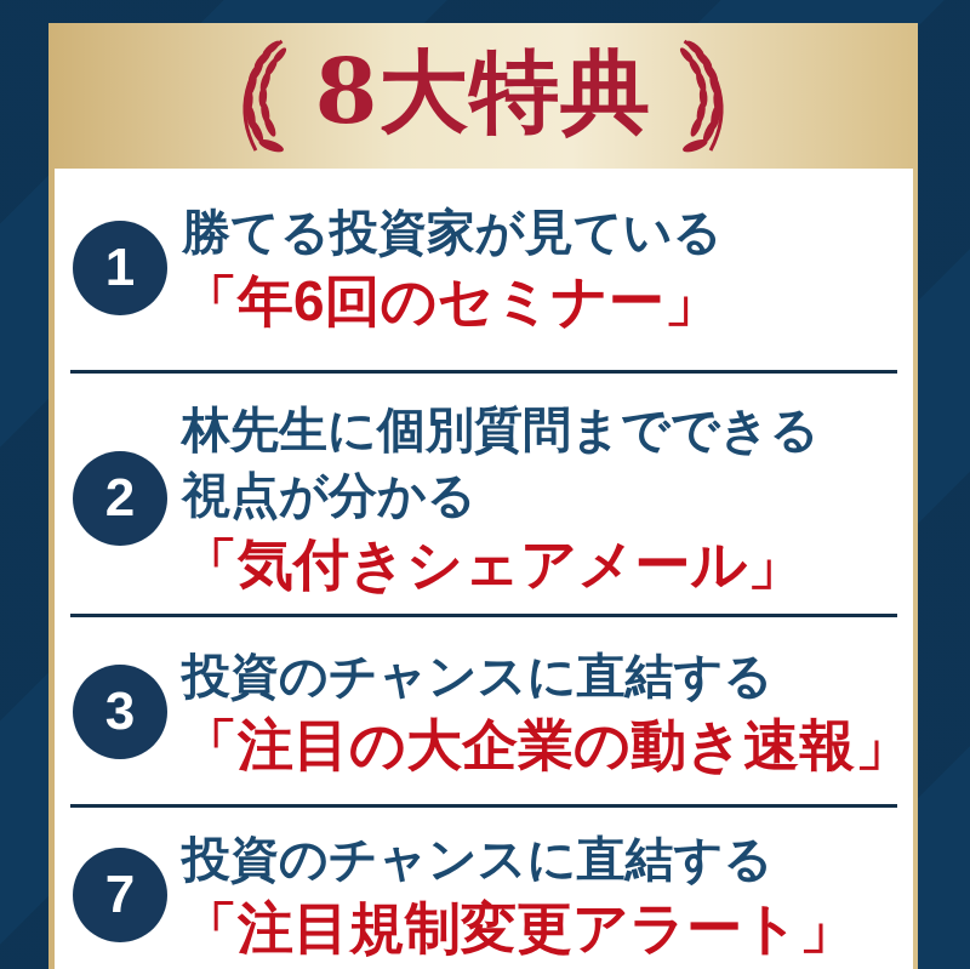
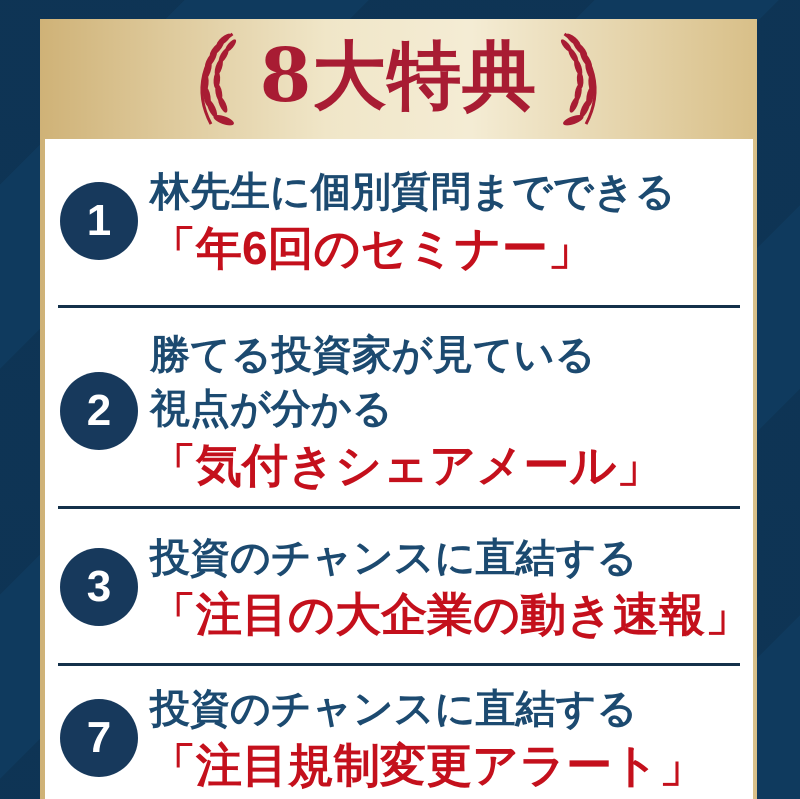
  8大特典
  1
- 勝てる投資家が見ている
+ 林先生に個別質問までできる
  「年6回のセミナー」
  2
- 林先生に個別質問までできる
+ 勝てる投資家が見ている
  視点が分かる
  「気付きシェアメール」
  3
  投資のチャンスに直結する
  「注目の大企業の動き速報」
  7
  投資のチャンスに直結する
  「注目規制変更アラート」
